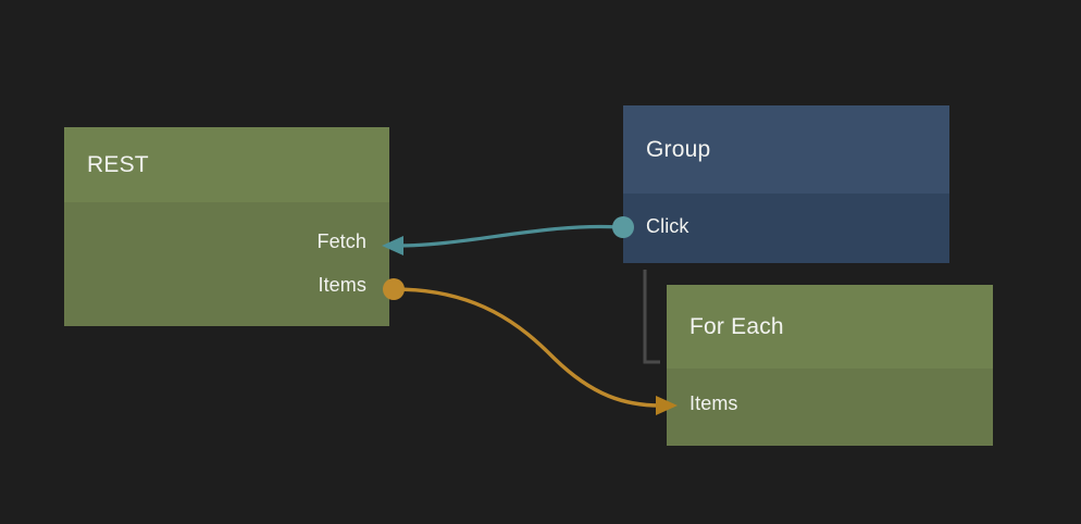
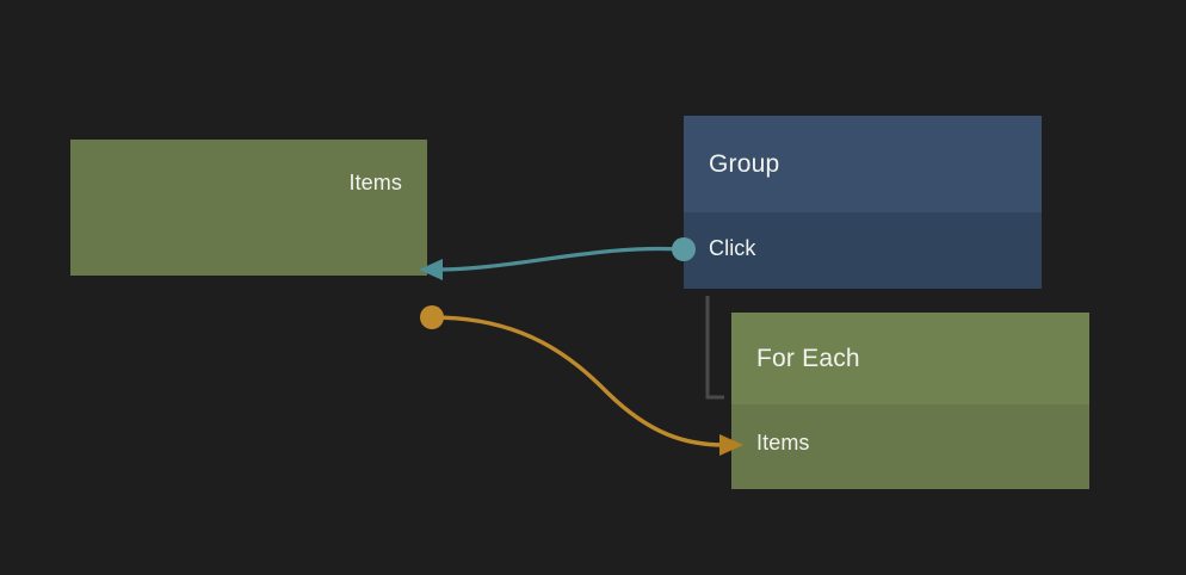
- REST
- Fetch
  Items
  Group
  Click
  For Each
  Items
